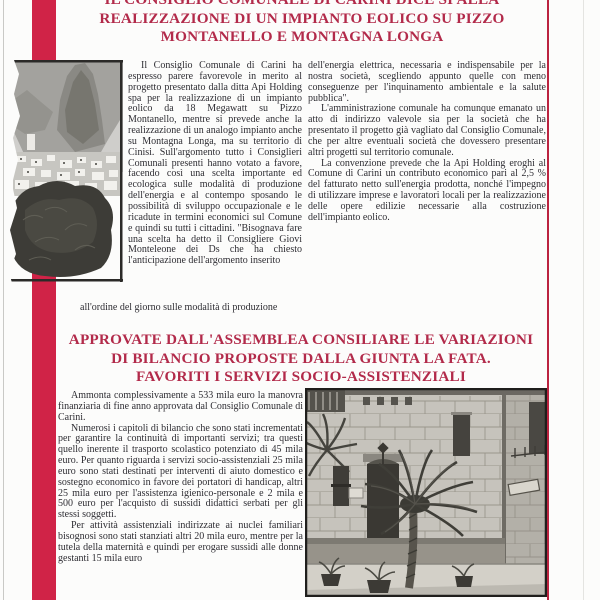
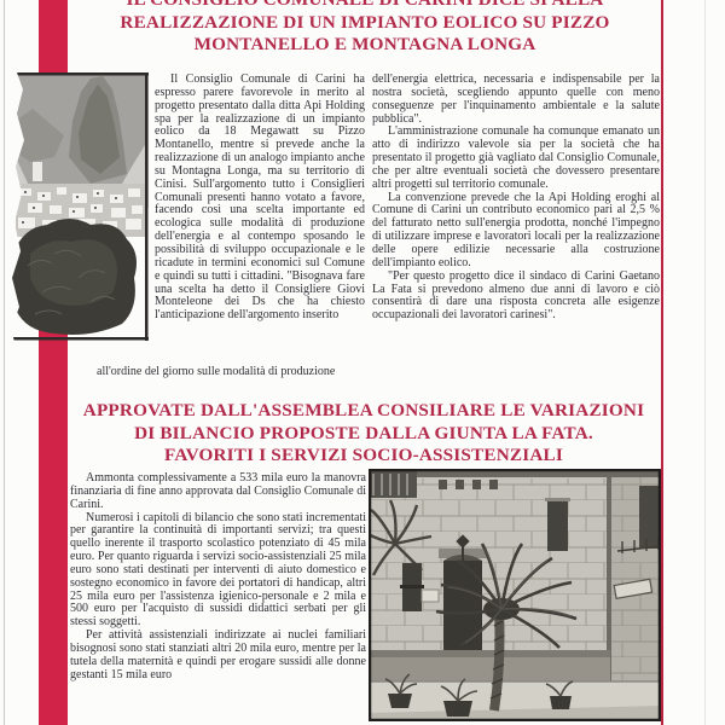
  REALIZZAZIONE DI UN IMPIANTO EOLICO SU PIZZO
  MONTANELLO E MONTAGNA LONGA
  Il Consiglio Comunale di Carini ha espresso parere favorevole in merito al progetto presentato dalla ditta Api Holding spa per la realizzazione di un impianto eolico da 18 Megawatt su Pizzo Montanello, mentre si prevede anche la realizzazione di un analogo impianto anche su Montagna Longa, ma su territorio di Cinisi. Sull'argomento tutto i Consiglieri Comunali presenti hanno votato a favore, facendo così una scelta importante ed ecologica sulle modalità di produzione dell'energia e al contempo sposando le possibilità di sviluppo occupazionale e le ricadute in termini economici sul Comune e quindi su tutti i cittadini. "Bisognava fare una scelta ha detto il Consigliere Giovi Monteleone dei Ds che ha chiesto l'anticipazione dell'argomento inserito
  dell'energia elettrica, necessaria e indispensabile per la nostra società, scegliendo appunto quelle con meno conseguenze per l'inquinamento ambientale e la salute pubblica".
  L'amministrazione comunale ha comunque emanato un atto di indirizzo valevole sia per la società che ha presentato il progetto già vagliato dal Consiglio Comunale, che per altre eventuali società che dovessero presentare altri progetti sul territorio comunale.
  La convenzione prevede che la Api Holding eroghi al Comune di Carini un contributo economico pari al 2,5 % del fatturato netto sull'energia prodotta, nonché l'impegno di utilizzare imprese e lavoratori locali per la realizzazione delle opere edilizie necessarie alla costruzione dell'impianto eolico.
+ "Per questo progetto dice il sindaco di Carini Gaetano La Fata si prevedono almeno due anni di lavoro e ciò consentirà di dare una risposta concreta alle esigenze occupazionali dei lavoratori carinesi".
  all'ordine del giorno sulle modalità di produzione
  APPROVATE DALL'ASSEMBLEA CONSILIARE LE VARIAZIONI
  DI BILANCIO PROPOSTE DALLA GIUNTA LA FATA.
  FAVORITI I SERVIZI SOCIO-ASSISTENZIALI
  Ammonta complessivamente a 533 mila euro la manovra finanziaria di fine anno approvata dal Consiglio Comunale di Carini.
  Numerosi i capitoli di bilancio che sono stati incrementati per garantire la continuità di importanti servizi; tra questi quello inerente il trasporto scolastico potenziato di 45 mila euro. Per quanto riguarda i servizi socio-assistenziali 25 mila euro sono stati destinati per interventi di aiuto domestico e sostegno economico in favore dei portatori di handicap, altri 25 mila euro per l'assistenza igienico-personale e 2 mila e 500 euro per l'acquisto di sussidi didattici serbati per gli stessi soggetti.
  Per attività assistenziali indirizzate ai nuclei familiari bisognosi sono stati stanziati altri 20 mila euro, mentre per la tutela della maternità e quindi per erogare sussidi alle donne gestanti 15 mila euro
